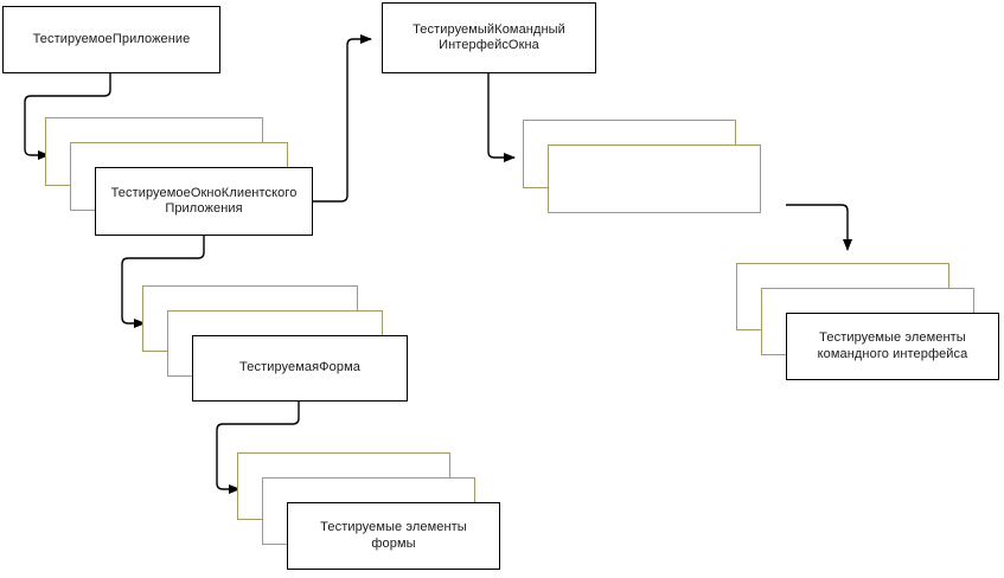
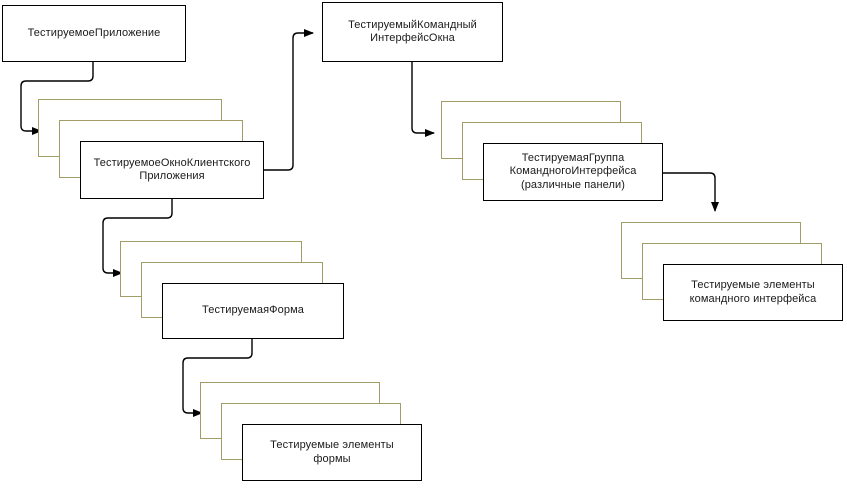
  ТестируемоеПриложение
  ТестируемыйКомандный
  ИнтерфейсОкна
  ТестируемоеОкноКлиентского
  Приложения
+ ТестируемаяГруппа
+ КомандногоИнтерфейса
+ (различные панели)
  ТестируемаяФорма
  Тестируемые элементы
  командного интерфейса
  Тестируемые элементы
  формы
